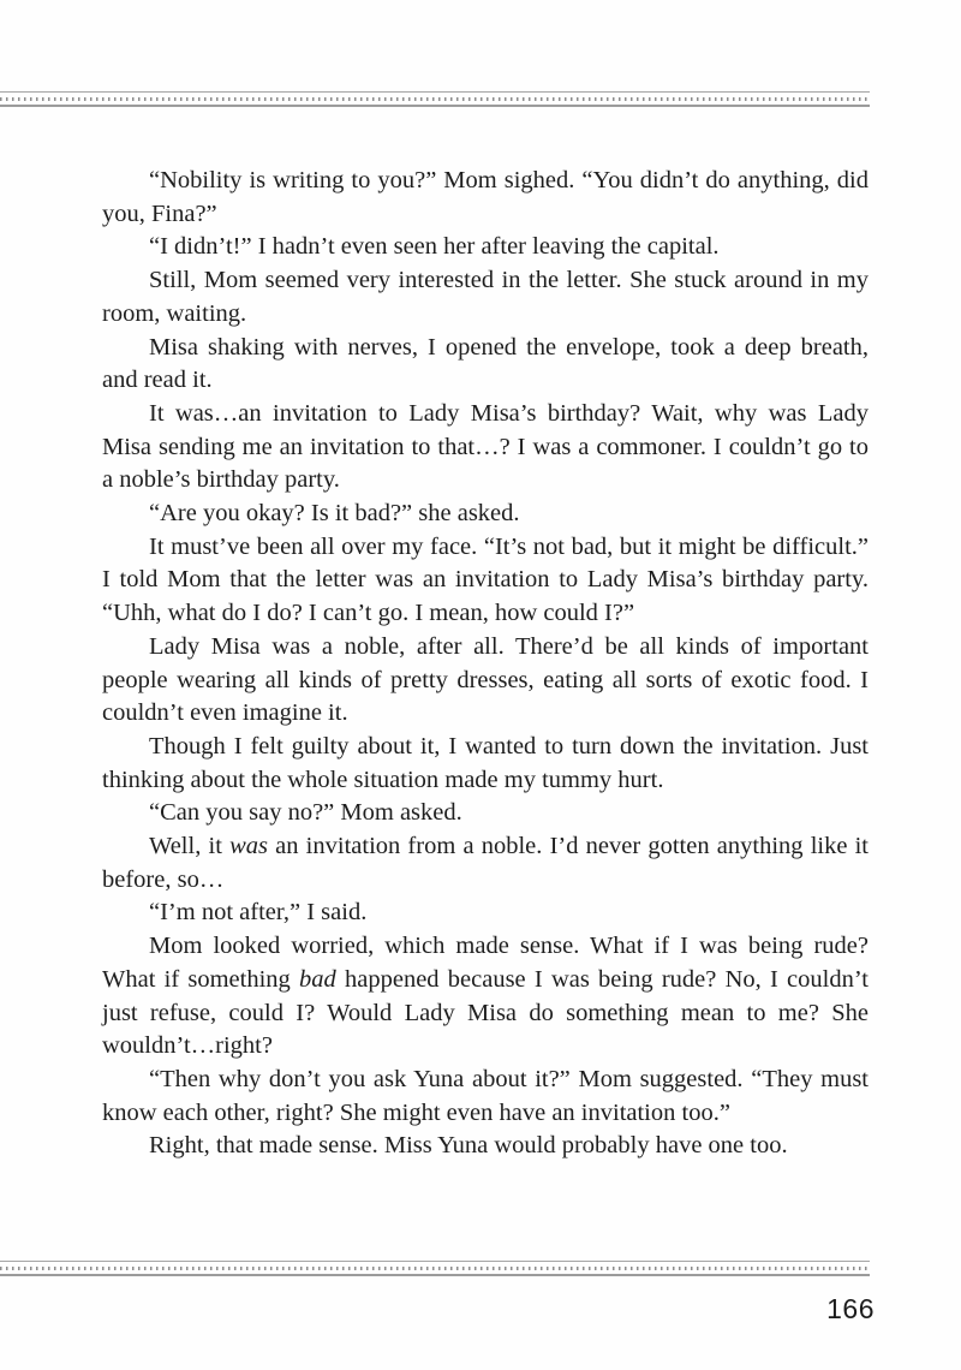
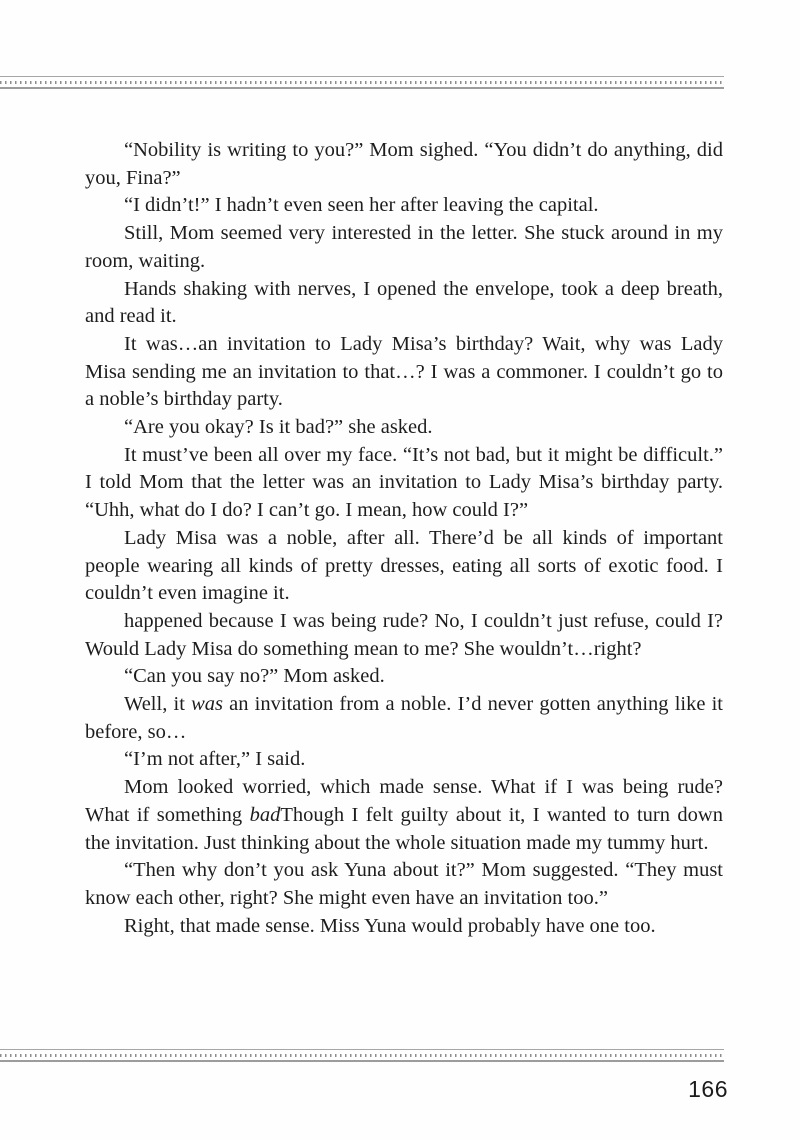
  “Nobility is writing to you?” Mom sighed. “You didn’t do anything, did you, Fina?”
  “I didn’t!” I hadn’t even seen her after leaving the capital.
  Still, Mom seemed very interested in the letter. She stuck around in my room, waiting.
- Misa shaking with nerves, I opened the envelope, took a deep breath, and read it.
+ Hands shaking with nerves, I opened the envelope, took a deep breath, and read it.
  It was…an invitation to Lady Misa’s birthday? Wait, why was Lady Misa sending me an invitation to that…? I was a commoner. I couldn’t go to a noble’s birthday party.
  “Are you okay? Is it bad?” she asked.
  It must’ve been all over my face. “It’s not bad, but it might be difficult.” I told Mom that the letter was an invitation to Lady Misa’s birthday party. “Uhh, what do I do? I can’t go. I mean, how could I?”
  Lady Misa was a noble, after all. There’d be all kinds of important people wearing all kinds of pretty dresses, eating all sorts of exotic food. I couldn’t even imagine it.
- Though I felt guilty about it, I wanted to turn down the invitation. Just thinking about the whole situation made my tummy hurt.
+ happened because I was being rude? No, I couldn’t just refuse, could I? Would Lady Misa do something mean to me? She wouldn’t…right?
  “Can you say no?” Mom asked.
  Well, it was an invitation from a noble. I’d never gotten anything like it before, so…
  “I’m not after,” I said.
- Mom looked worried, which made sense. What if I was being rude? What if something bad happened because I was being rude? No, I couldn’t just refuse, could I? Would Lady Misa do something mean to me? She wouldn’t…right?
+ Mom looked worried, which made sense. What if I was being rude? What if something badThough I felt guilty about it, I wanted to turn down the invitation. Just thinking about the whole situation made my tummy hurt.
  “Then why don’t you ask Yuna about it?” Mom suggested. “They must know each other, right? She might even have an invitation too.”
  Right, that made sense. Miss Yuna would probably have one too.
  166
